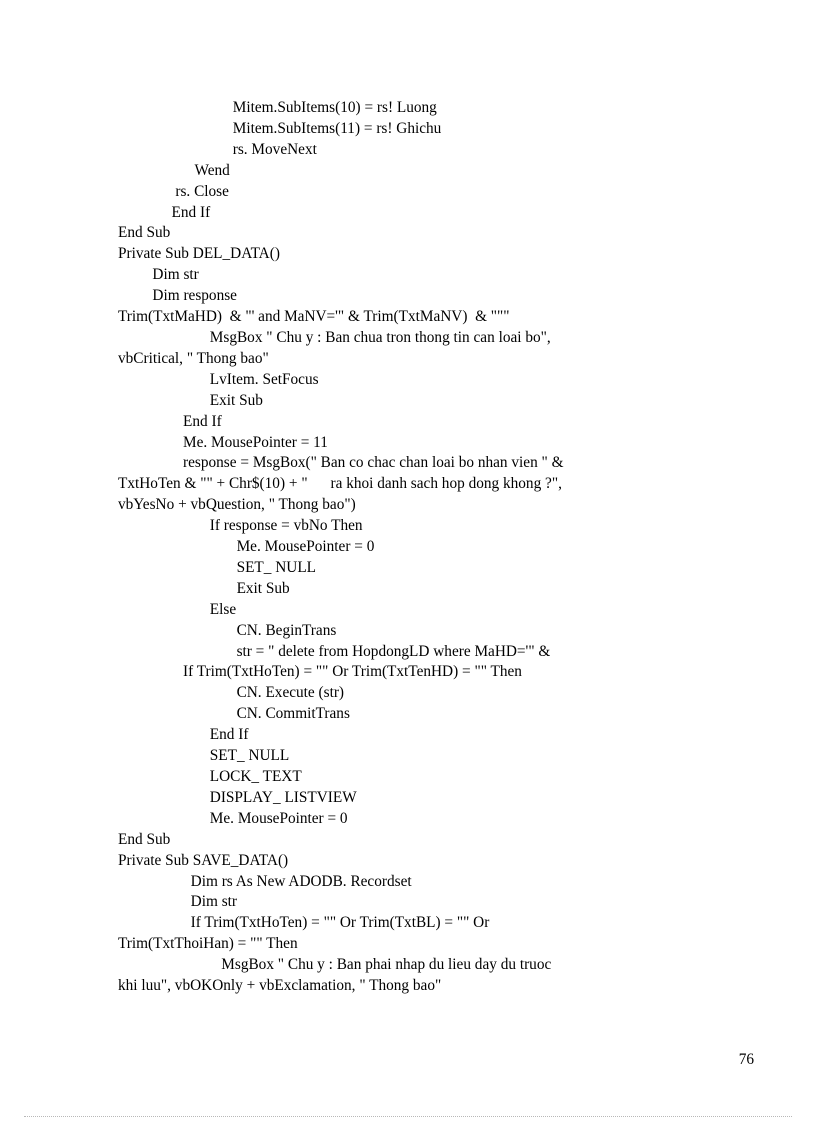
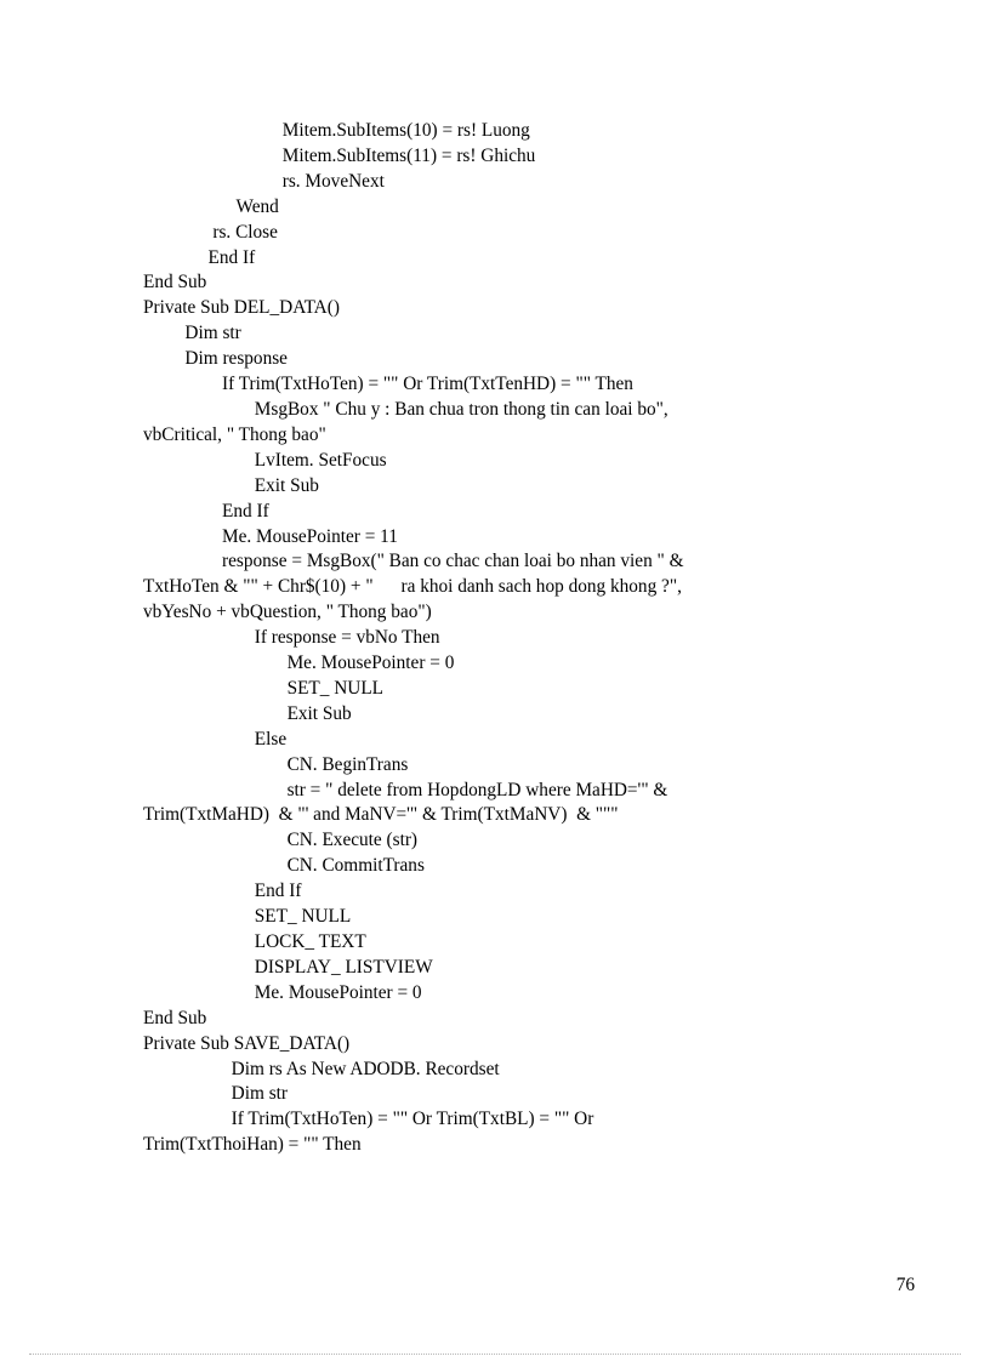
  Mitem.SubItems(10) = rs! Luong
  Mitem.SubItems(11) = rs! Ghichu
  rs. MoveNext
  Wend
  rs. Close
  End If
  End Sub
  Private Sub DEL_DATA()
  Dim str
  Dim response
- Trim(TxtMaHD) & "' and MaNV='" & Trim(TxtMaNV) & """
+ If Trim(TxtHoTen) = "" Or Trim(TxtTenHD) = "" Then
  MsgBox " Chu y : Ban chua tron thong tin can loai bo",
  vbCritical, " Thong bao"
  LvItem. SetFocus
  Exit Sub
  End If
  Me. MousePointer = 11
  response = MsgBox(" Ban co chac chan loai bo nhan vien " &
  TxtHoTen & "" + Chr$(10) + " ra khoi danh sach hop dong khong ?",
  vbYesNo + vbQuestion, " Thong bao")
  If response = vbNo Then
  Me. MousePointer = 0
  SET_ NULL
  Exit Sub
  Else
  CN. BeginTrans
  str = " delete from HopdongLD where MaHD='" &
- If Trim(TxtHoTen) = "" Or Trim(TxtTenHD) = "" Then
+ Trim(TxtMaHD) & "' and MaNV='" & Trim(TxtMaNV) & """
  CN. Execute (str)
  CN. CommitTrans
  End If
  SET_ NULL
  LOCK_ TEXT
  DISPLAY_ LISTVIEW
  Me. MousePointer = 0
  End Sub
  Private Sub SAVE_DATA()
  Dim rs As New ADODB. Recordset
  Dim str
  If Trim(TxtHoTen) = "" Or Trim(TxtBL) = "" Or
  Trim(TxtThoiHan) = "" Then
- MsgBox " Chu y : Ban phai nhap du lieu day du truoc
- khi luu", vbOKOnly + vbExclamation, " Thong bao"
  76
